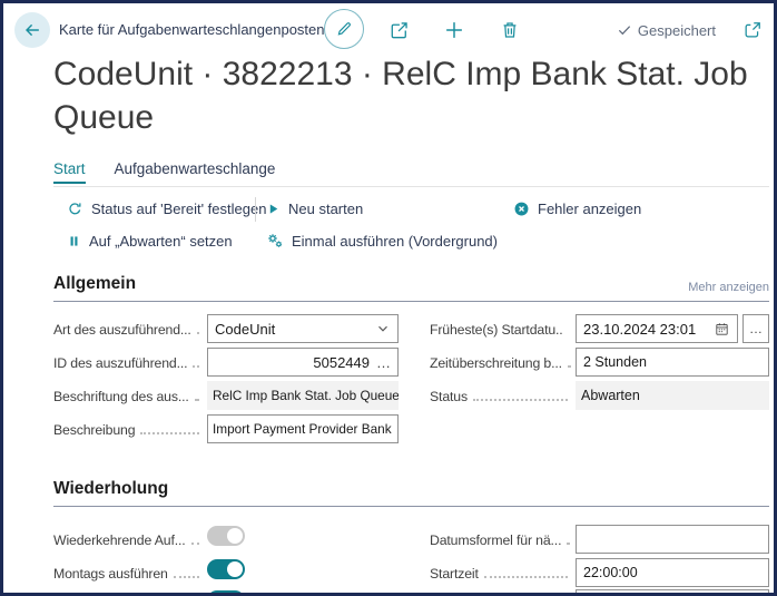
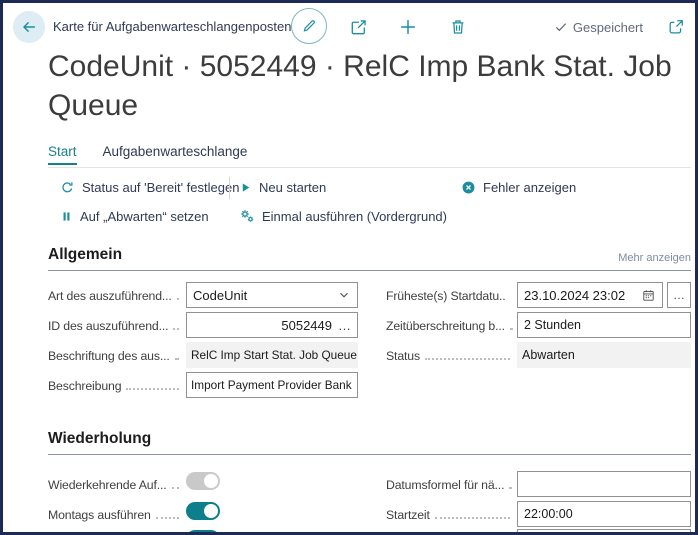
  Karte für Aufgabenwarteschlangenposten
  Gespeichert
- CodeUnit · 3822213 · RelC Imp Bank Stat. Job Queue
+ CodeUnit · 5052449 · RelC Imp Bank Stat. Job Queue
  Start
  Aufgabenwarteschlange
  Status auf 'Bereit' festlegn
  Neu starten
  Fehler anzeigen
  Auf „Abwarten“ setzen
  Einmal ausführen (Vordergrund)
  Allgemein
  Mehr anzeigen
  Art des auszuführend...
  CodeUnit
  Früheste(s) Startdatu..
- 23.10.2024 23:01
+ 23.10.2024 23:02
  …
  ID des auszuführend...
  5052449
  …
  Zeitüberschreitung b...
  2 Stunden
  Beschriftung des aus...
- RelC Imp Bank Stat. Job Queue
+ RelC Imp Start Stat. Job Queue
  Status
  Abwarten
  Beschreibung
  Import Payment Provider Bank
  Wiederholung
  Wiederkehrende Auf...
  Datumsformel für nä...
  Montags ausführen
  Startzeit
  22:00:00
